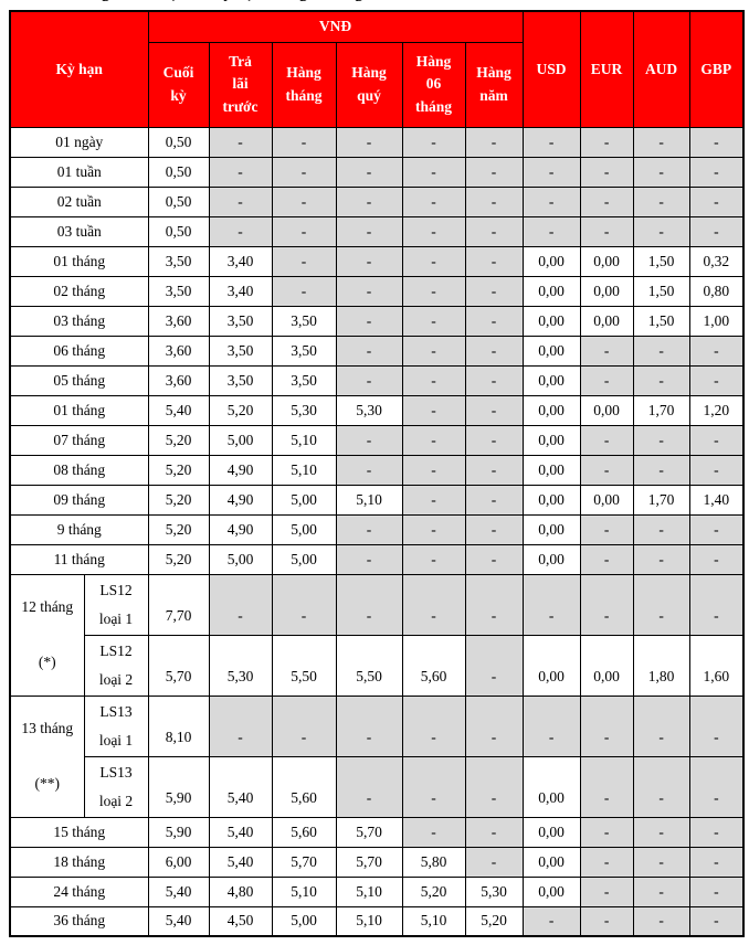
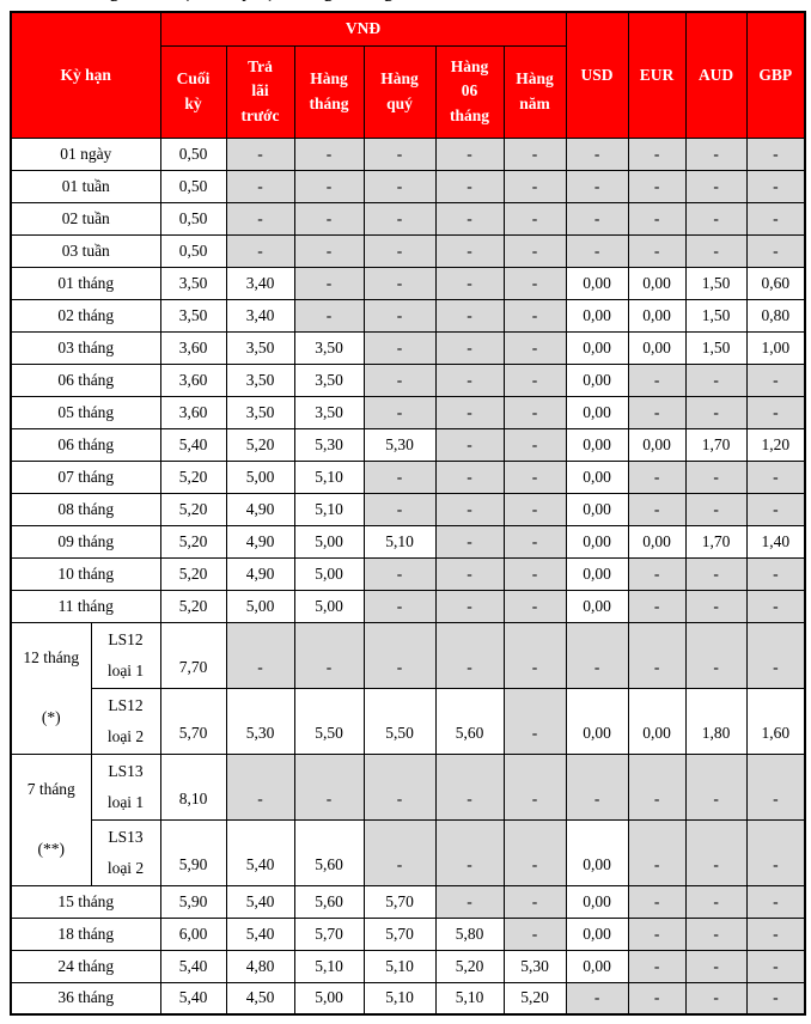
  Kỳ hạn	VNĐ	USD	EUR	AUD	GBP
  Cuối kỳ	Trả lãi trước	Hàng tháng	Hàng quý	Hàng 06 tháng	Hàng năm
  01 ngày	0,50	-	-	-	-	-	-	-	-	-
  01 tuần	0,50	-	-	-	-	-	-	-	-	-
  02 tuần	0,50	-	-	-	-	-	-	-	-	-
  03 tuần	0,50	-	-	-	-	-	-	-	-	-
- 01 tháng	3,50	3,40	-	-	-	-	0,00	0,00	1,50	0,32
+ 01 tháng	3,50	3,40	-	-	-	-	0,00	0,00	1,50	0,60
  02 tháng	3,50	3,40	-	-	-	-	0,00	0,00	1,50	0,80
  03 tháng	3,60	3,50	3,50	-	-	-	0,00	0,00	1,50	1,00
  06 tháng	3,60	3,50	3,50	-	-	-	0,00	-	-	-
  05 tháng	3,60	3,50	3,50	-	-	-	0,00	-	-	-
- 01 tháng	5,40	5,20	5,30	5,30	-	-	0,00	0,00	1,70	1,20
+ 06 tháng	5,40	5,20	5,30	5,30	-	-	0,00	0,00	1,70	1,20
  07 tháng	5,20	5,00	5,10	-	-	-	0,00	-	-	-
  08 tháng	5,20	4,90	5,10	-	-	-	0,00	-	-	-
  09 tháng	5,20	4,90	5,00	5,10	-	-	0,00	0,00	1,70	1,40
- 9 tháng	5,20	4,90	5,00	-	-	-	0,00	-	-	-
+ 10 tháng	5,20	4,90	5,00	-	-	-	0,00	-	-	-
  11 tháng	5,20	5,00	5,00	-	-	-	0,00	-	-	-
  12 tháng (*)	LS12 loại 1	7,70	-	-	-	-	-	-	-	-	-
  LS12 loại 2	5,70	5,30	5,50	5,50	5,60	-	0,00	0,00	1,80	1,60
- 13 tháng (**)	LS13 loại 1	8,10	-	-	-	-	-	-	-	-	-
+ 7 tháng (**)	LS13 loại 1	8,10	-	-	-	-	-	-	-	-	-
  LS13 loại 2	5,90	5,40	5,60	-	-	-	0,00	-	-	-
  15 tháng	5,90	5,40	5,60	5,70	-	-	0,00	-	-	-
  18 tháng	6,00	5,40	5,70	5,70	5,80	-	0,00	-	-	-
  24 tháng	5,40	4,80	5,10	5,10	5,20	5,30	0,00	-	-	-
  36 tháng	5,40	4,50	5,00	5,10	5,10	5,20	-	-	-	-
